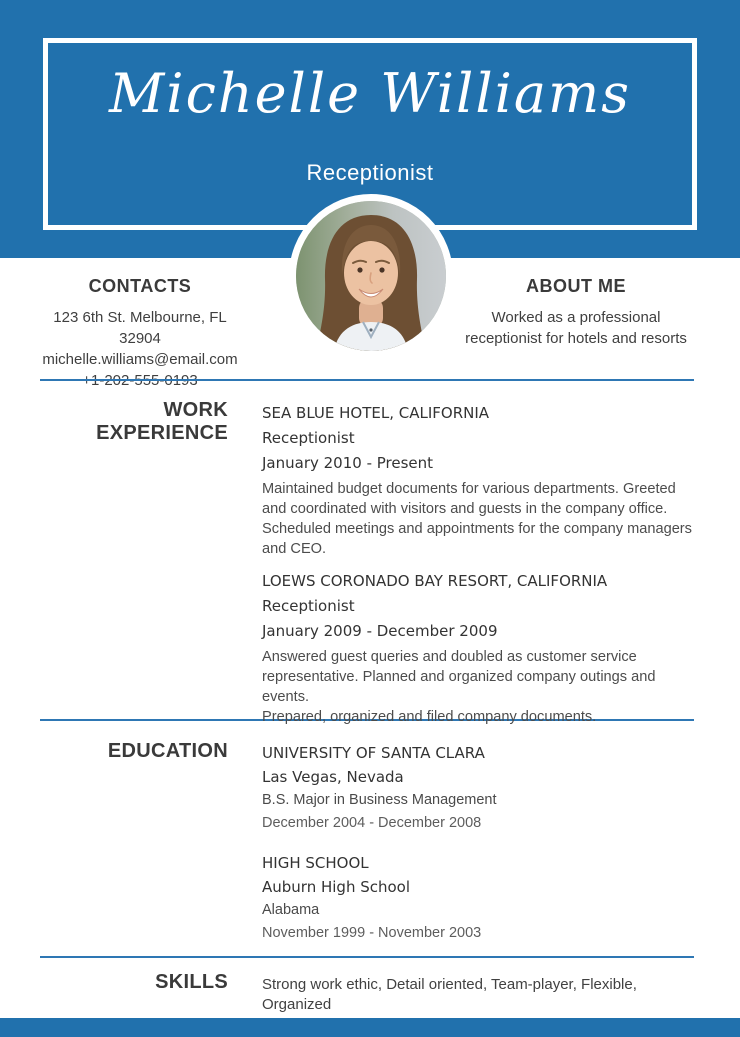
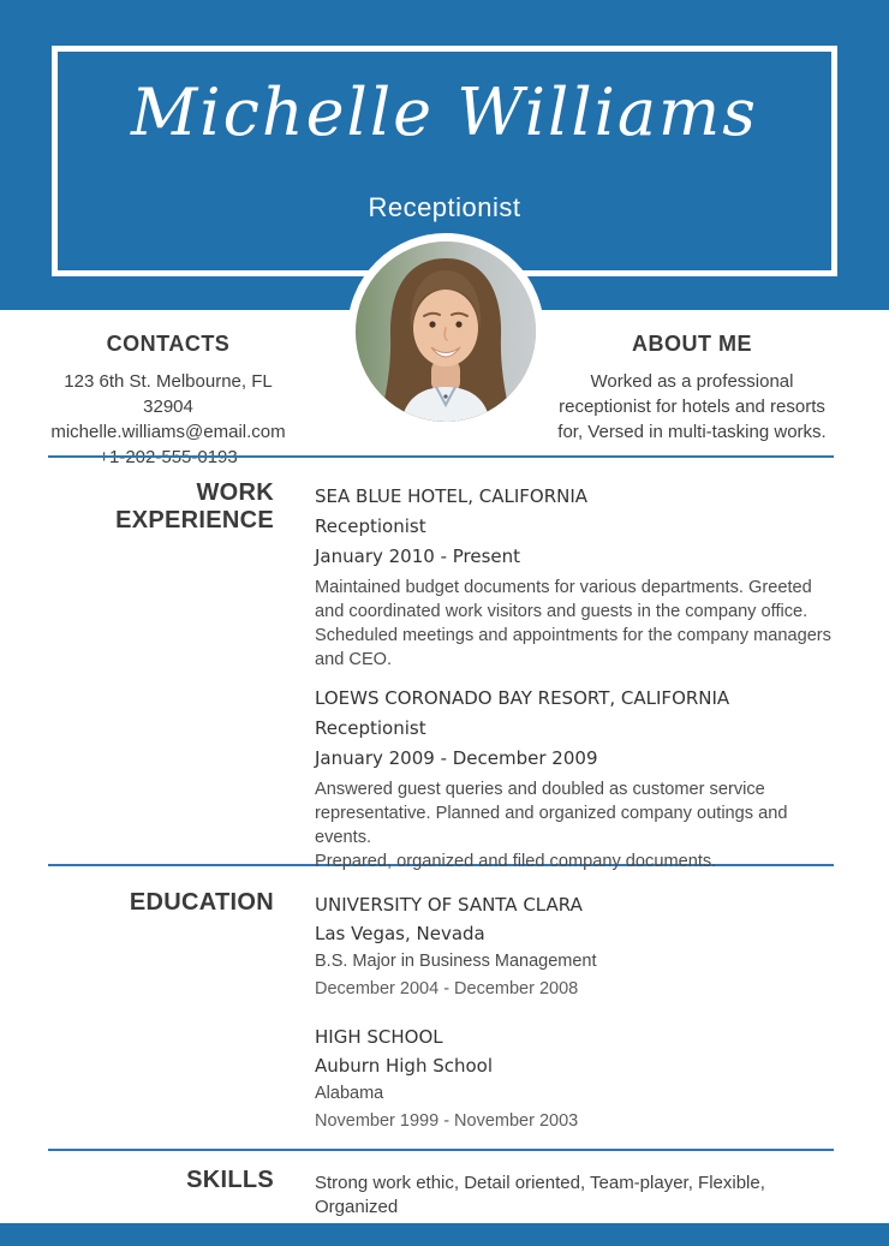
  Michelle Williams
  Receptionist
  CONTACTS
  123 6th St. Melbourne, FL 32904
  michelle.williams@email.com
  ABOUT ME
  Worked as a professional
  receptionist for hotels and resorts
+ for, Versed in multi-tasking works.
  WORK EXPERIENCE
  SEA BLUE HOTEL, CALIFORNIA
  Receptionist
  January 2010 - Present
  Maintained budget documents for various departments. Greeted
- and coordinated with visitors and guests in the company office.
+ and coordinated work visitors and guests in the company office.
  Scheduled meetings and appointments for the company managers
  and CEO.
  LOEWS CORONADO BAY RESORT, CALIFORNIA
  Receptionist
  January 2009 - December 2009
  Answered guest queries and doubled as customer service
  representative. Planned and organized company outings and events.
  Prepared, organized and filed company documents.
  EDUCATION
  UNIVERSITY OF SANTA CLARA
  Las Vegas, Nevada
  B.S. Major in Business Management
  December 2004 - December 2008
  HIGH SCHOOL
  Auburn High School
  Alabama
  November 1999 - November 2003
  SKILLS
  Strong work ethic, Detail oriented, Team-player, Flexible, Organized
